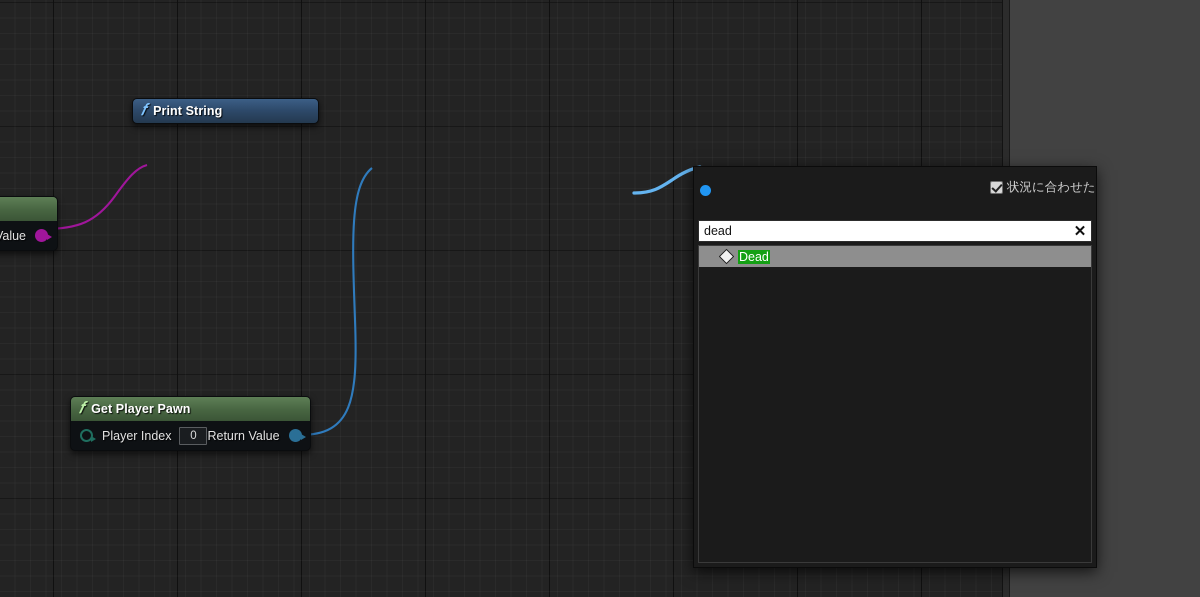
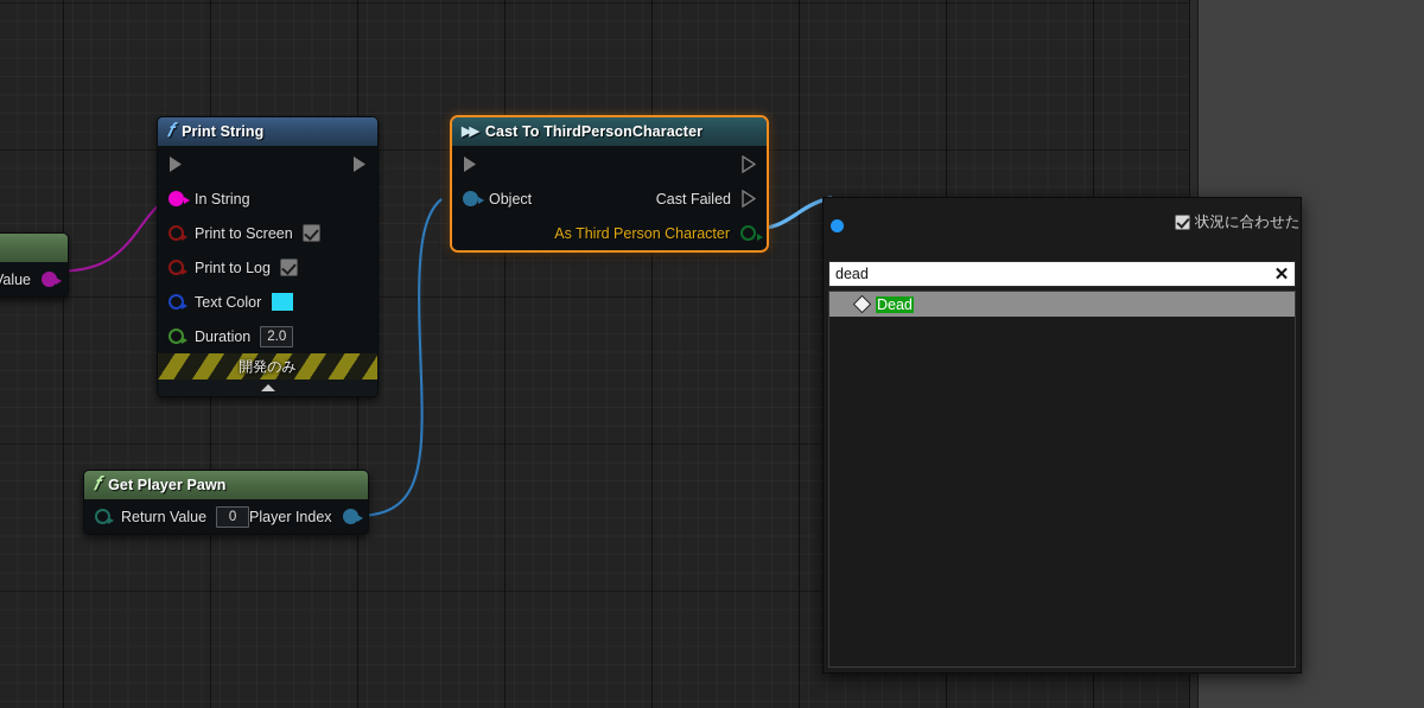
  alue
  𝑓
  Print String
+ In String
+ Print to Screen
+ Print to Log
+ Text Color
+ Duration
+ 2.0
+ 開発のみ
+ ▶▶
+ Cast To ThirdPersonCharacter
+ Object
+ Cast Failed
+ As Third Person Character
  𝑓
  Get Player Pawn
- Player Index
+ Return Value
  0
- Return Value
+ Player Index
  状況に合わせた
  dead
  ✕
  Dead
